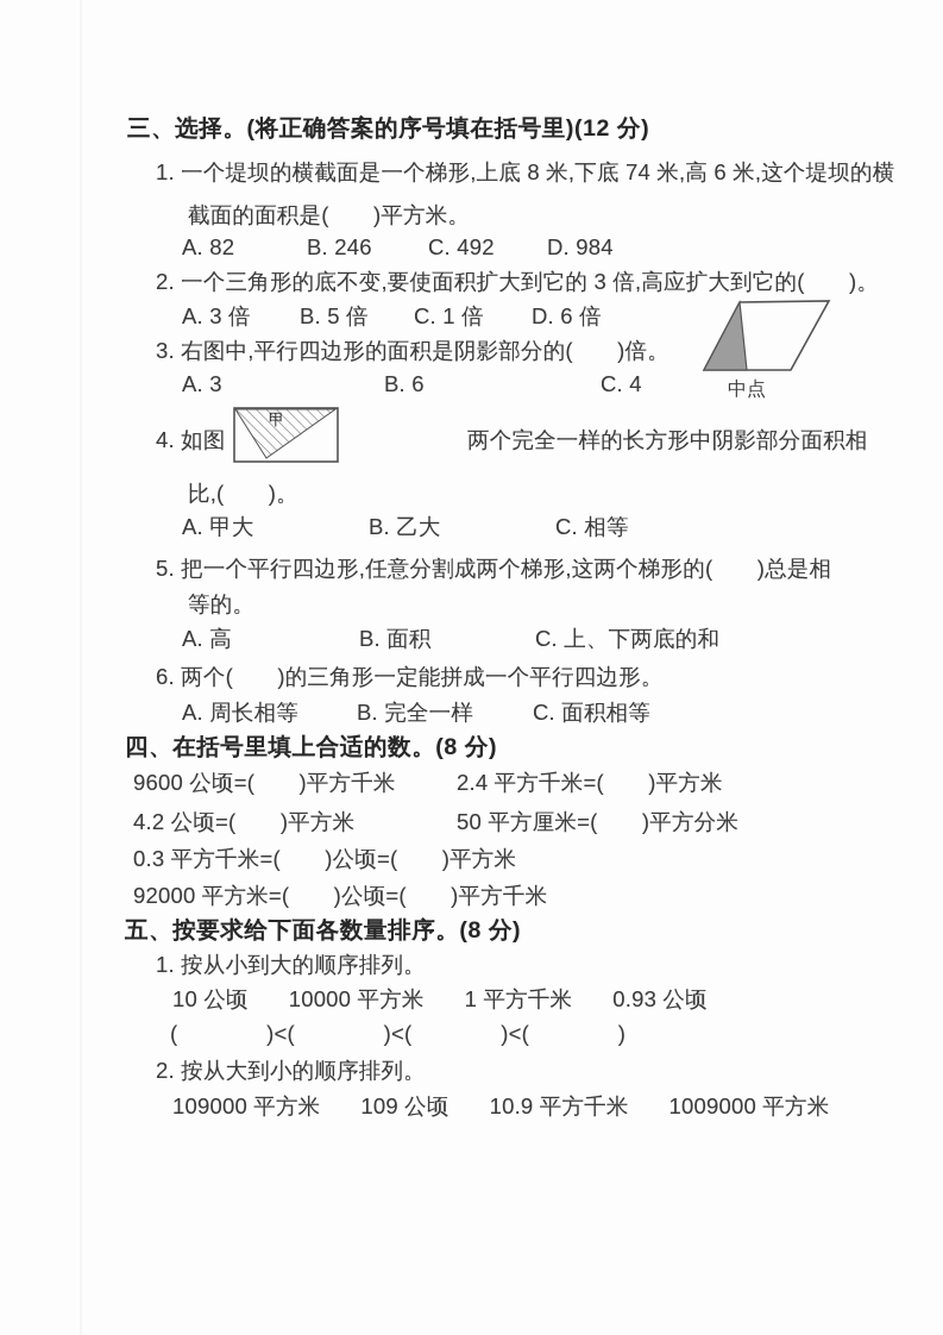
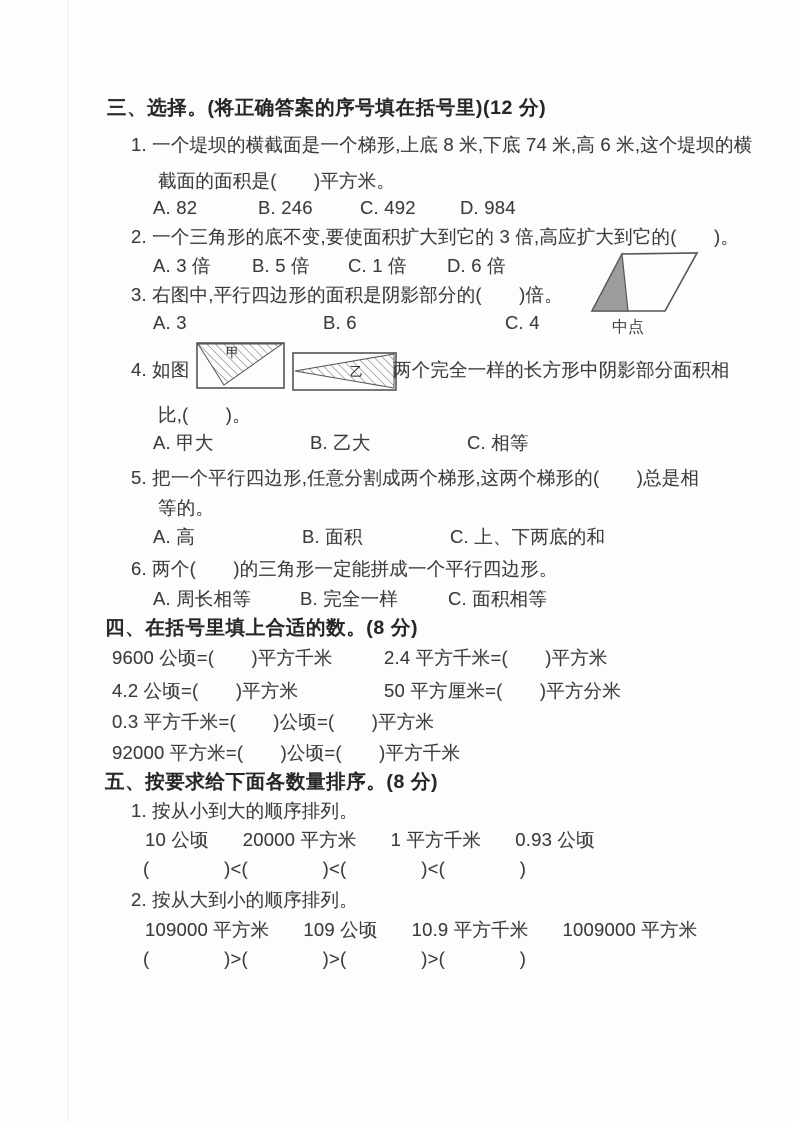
  三、选择。(将正确答案的序号填在括号里)(12 分)
  1. 一个堤坝的横截面是一个梯形,上底 8 米,下底 74 米,高 6 米,这个堤坝的横
  截面的面积是( )平方米。
  A. 82
  B. 246
  C. 492
  D. 984
  2. 一个三角形的底不变,要使面积扩大到它的 3 倍,高应扩大到它的( )。
  A. 3 倍
  B. 5 倍
  C. 1 倍
  D. 6 倍
  3. 右图中,平行四边形的面积是阴影部分的( )倍。
  A. 3
  B. 6
  C. 4
  中点
  4. 如图
  甲
+ 乙
  两个完全一样的长方形中阴影部分面积相
  比,( )。
  A. 甲大
  B. 乙大
  C. 相等
  5. 把一个平行四边形,任意分割成两个梯形,这两个梯形的( )总是相
  等的。
  A. 高
  B. 面积
  C. 上、下两底的和
  6. 两个( )的三角形一定能拼成一个平行四边形。
  A. 周长相等
  B. 完全一样
  C. 面积相等
  四、在括号里填上合适的数。(8 分)
  9600 公顷=( )平方千米
  2.4 平方千米=( )平方米
  4.2 公顷=( )平方米
  50 平方厘米=( )平方分米
  0.3 平方千米=( )公顷=( )平方米
  92000 平方米=( )公顷=( )平方千米
  五、按要求给下面各数量排序。(8 分)
  1. 按从小到大的顺序排列。
  10 公顷
- 10000 平方米
+ 20000 平方米
  1 平方千米
  0.93 公顷
  ( )<( )<( )<( )
  2. 按从大到小的顺序排列。
  109000 平方米
  109 公顷
  10.9 平方千米
  1009000 平方米
+ ( )>( )>( )>( )
